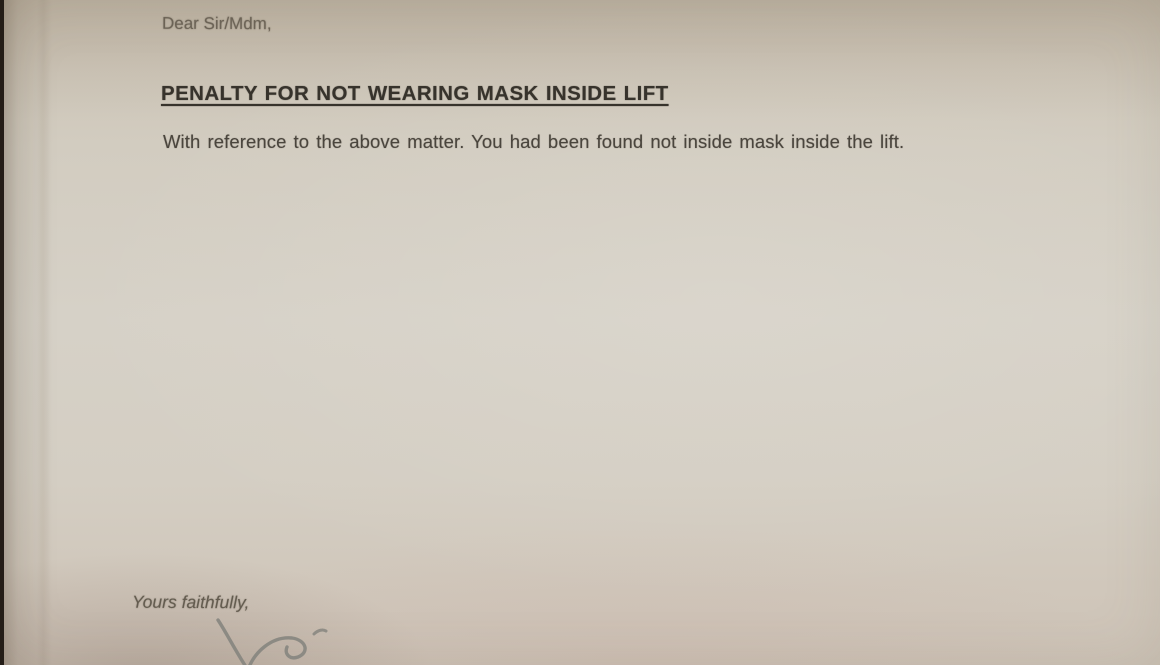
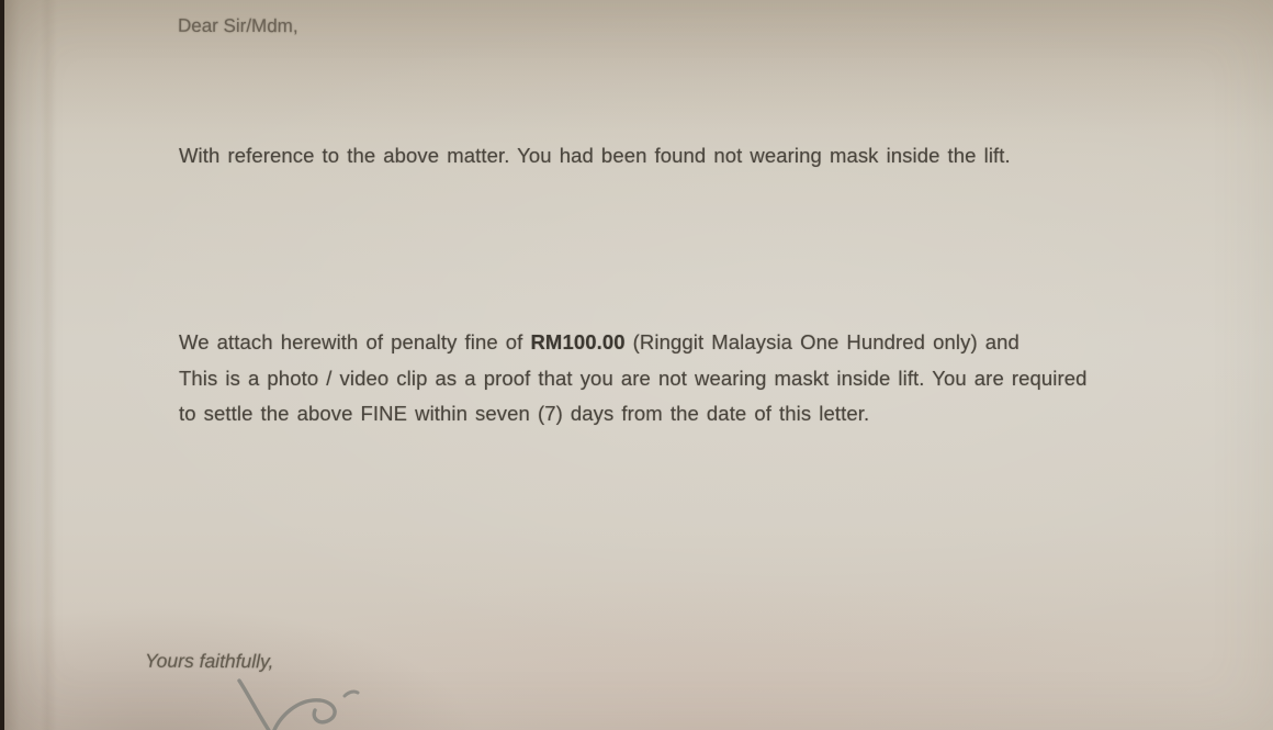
  Dear Sir/Mdm,
- PENALTY FOR NOT WEARING MASK INSIDE LIFT
- With reference to the above matter. You had been found not inside mask inside the lift.
+ With reference to the above matter. You had been found not wearing mask inside the lift.
+ We attach herewith of penalty fine of RM100.00 (Ringgit Malaysia One Hundred only) and
+ This is a photo / video clip as a proof that you are not wearing maskt inside lift. You are required
+ to settle the above FINE within seven (7) days from the date of this letter.
  Yours faithfully,
